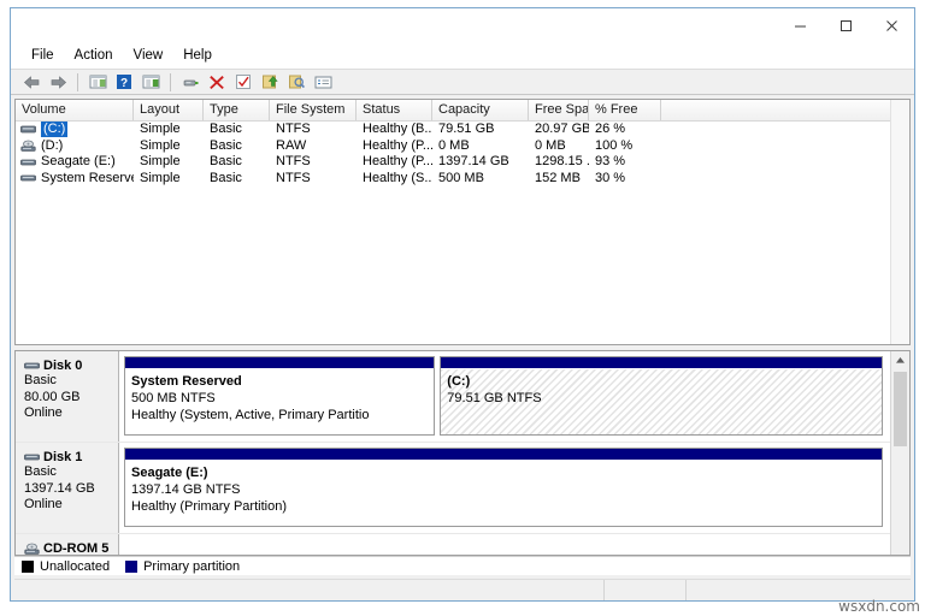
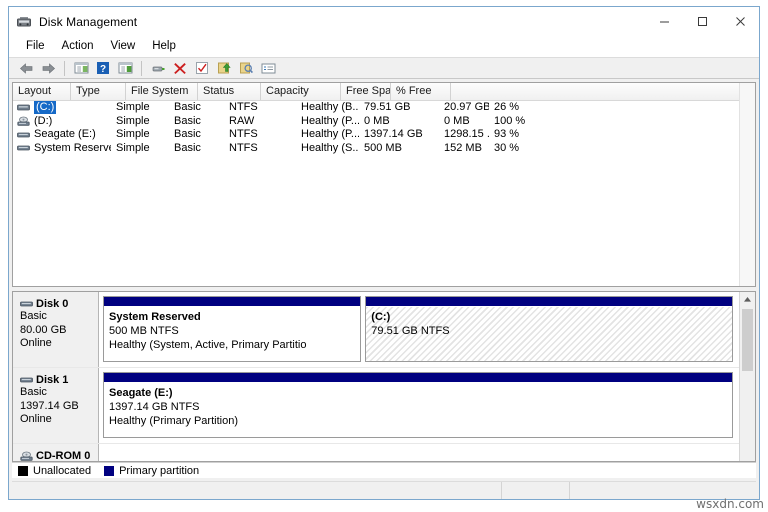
+ Disk Management
  File
  Action
  View
  Help
  ?
- Volume
  Layout
  Type
  File System
  Status
  Capacity
  Free Spa
  % Free
  (C:)
  Simple
  Basic
  NTFS
  Healthy (B..
  79.51 GB
  20.97 GB
  26 %
  (D:)
  Simple
  Basic
  RAW
  Healthy (P...
  0 MB
  0 MB
  100 %
  Seagate (E:)
  Simple
  Basic
  NTFS
  Healthy (P...
  1397.14 GB
  1298.15 .
  93 %
  System Reserv
  Simple
  Basic
  NTFS
  Healthy (S..
  500 MB
  152 MB
  30 %
  Disk 0
  Basic
  80.00 GB
  Online
  System Reserved
  500 MB NTFS
  Healthy (System, Active, Primary Partitio
  (C:)
  79.51 GB NTFS
  Disk 1
  Basic
  1397.14 GB
  Online
  Seagate (E:)
  1397.14 GB NTFS
  Healthy (Primary Partition)
- CD-ROM 5
+ CD-ROM 0
  Unallocated
  Primary partition
  wsxdn.com
